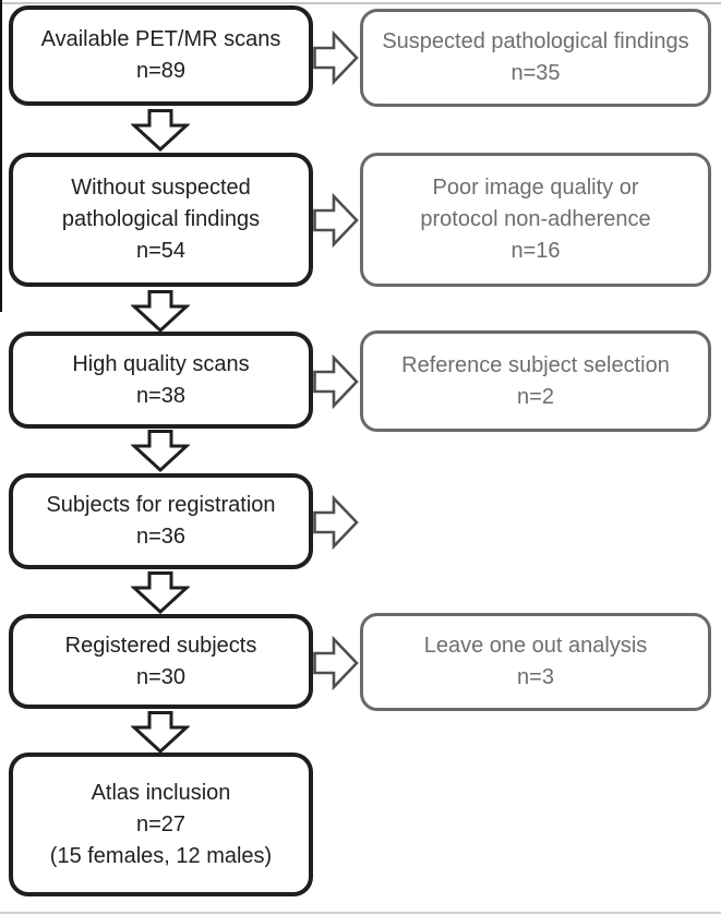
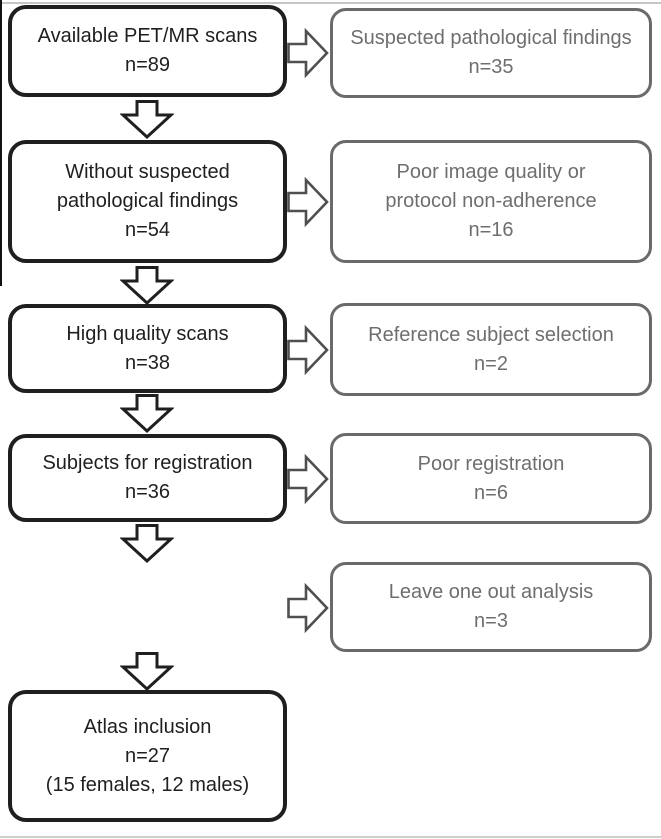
  Available PET/MR scans
  n=89
  Without suspected
  pathological findings
  n=54
  High quality scans
  n=38
  Subjects for registration
  n=36
- Registered subjects
- n=30
  Atlas inclusion
  n=27
  (15 females, 12 males)
  Suspected pathological findings
  n=35
  Poor image quality or
  protocol non-adherence
  n=16
  Reference subject selection
  n=2
+ Poor registration
+ n=6
  Leave one out analysis
  n=3
